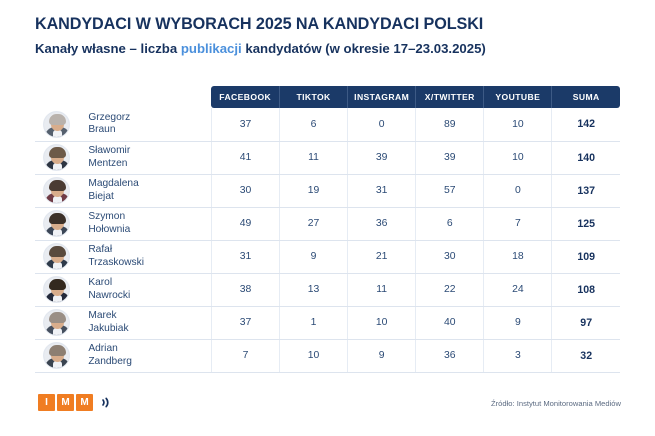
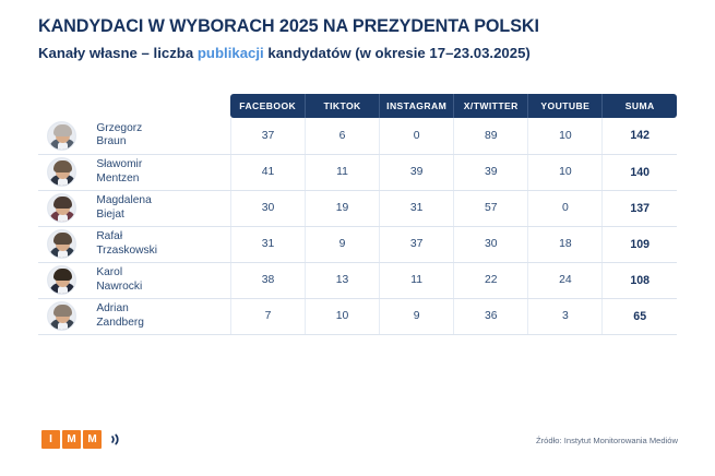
- KANDYDACI W WYBORACH 2025 NA KANDYDACI POLSKI
+ KANDYDACI W WYBORACH 2025 NA PREZYDENTA POLSKI
  Kanały własne – liczba publikacji kandydatów (w okresie 17–23.03.2025)
  		FACEBOOK	TIKTOK	INSTAGRAM	X/TWITTER	YOUTUBE	SUMA
  	GrzegorzBraun	37	6	0	89	10	142
  	SławomirMentzen	41	11	39	39	10	140
  	MagdalenaBiejat	30	19	31	57	0	137
- 	SzymonHołownia	49	27	36	6	7	125
- 	RafałTrzaskowski	31	9	21	30	18	109
+ 	RafałTrzaskowski	31	9	37	30	18	109
  	KarolNawrocki	38	13	11	22	24	108
- 	MarekJakubiak	37	1	10	40	9	97
- 	AdrianZandberg	7	10	9	36	3	32
+ 	AdrianZandberg	7	10	9	36	3	65
  I
  M
  M
  Źródło: Instytut Monitorowania Mediów
